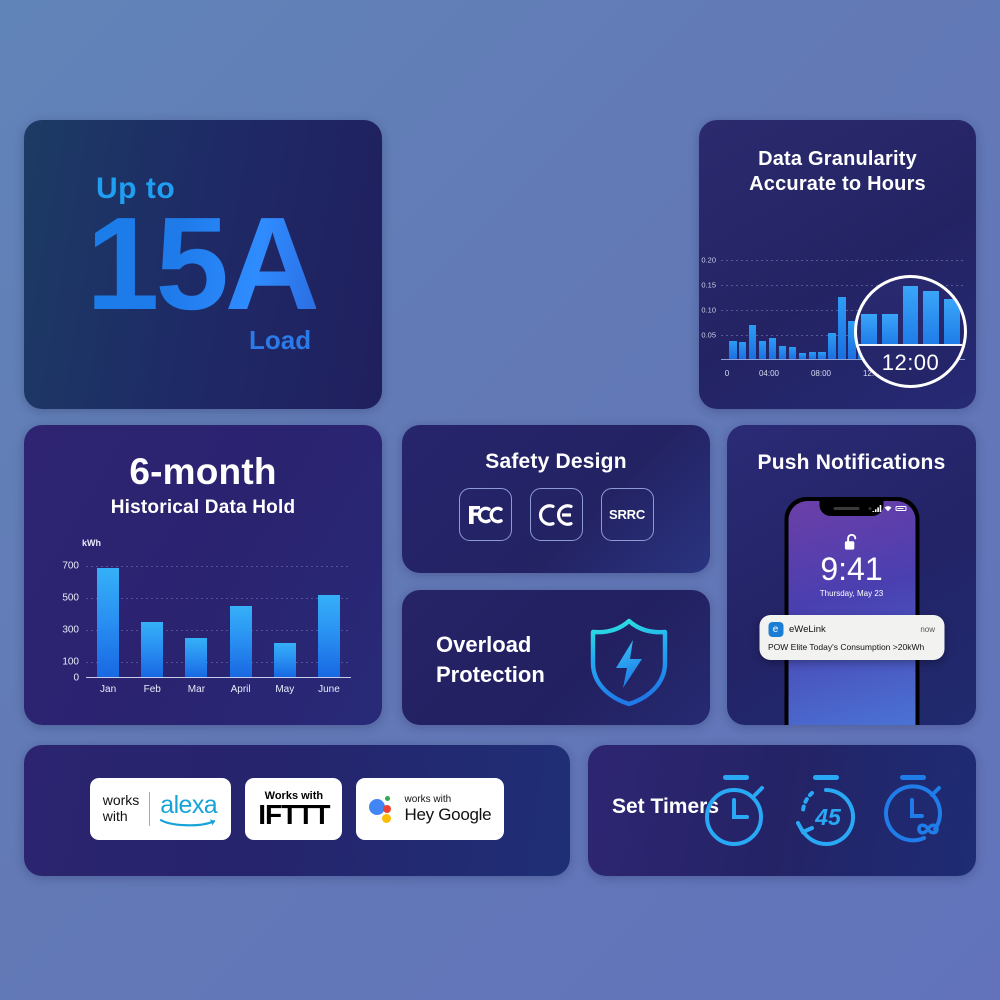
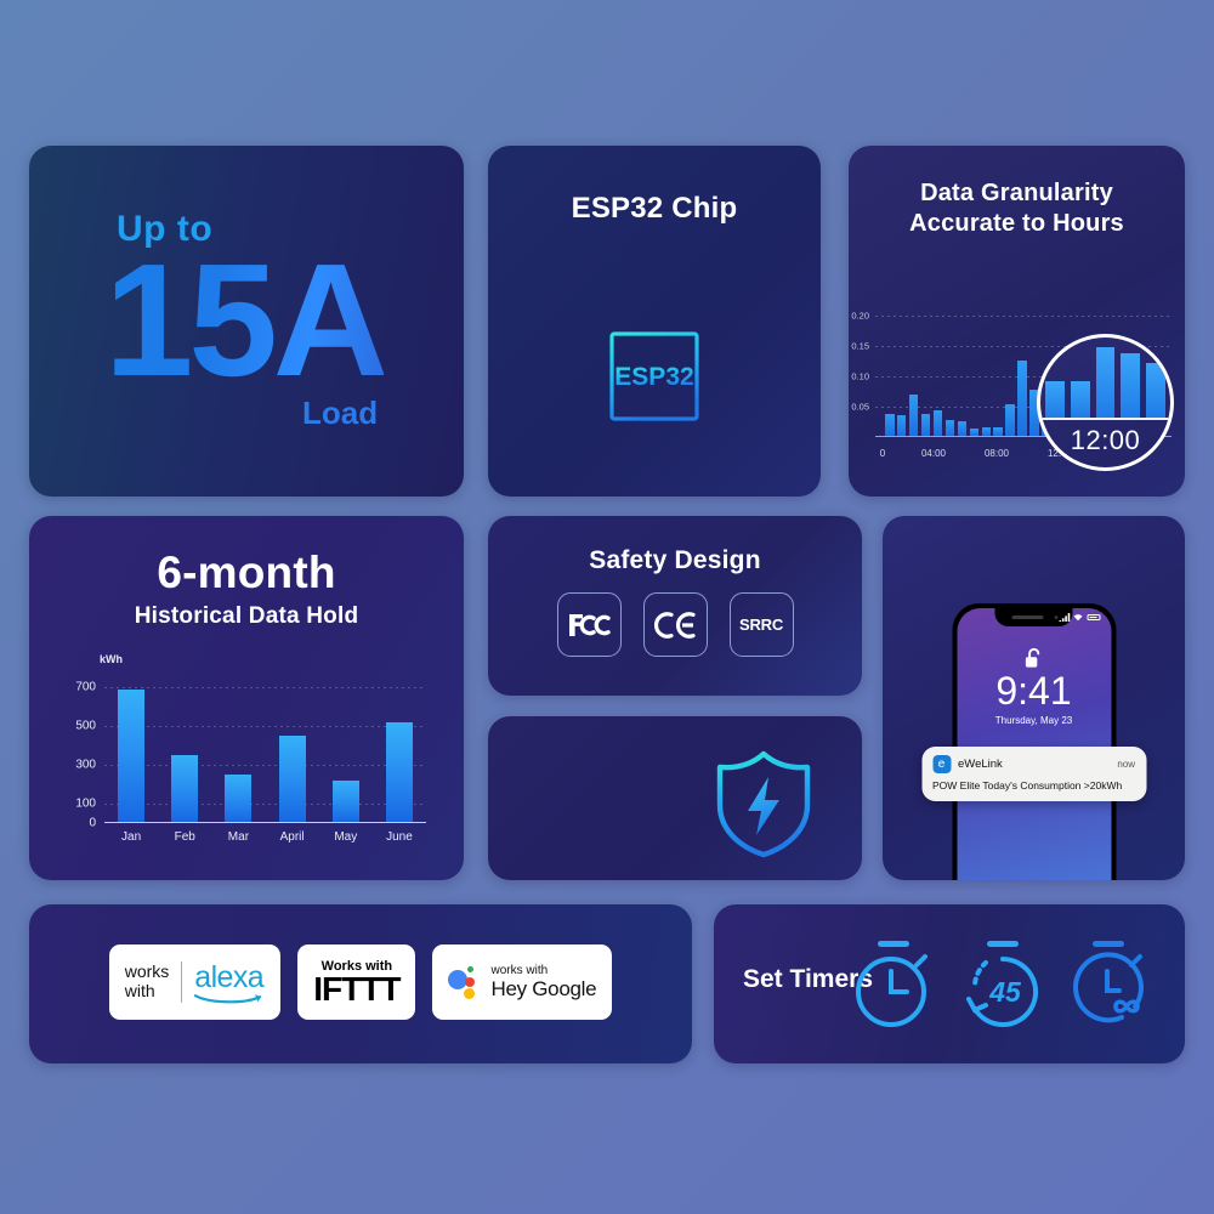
  Up to
  15A
  Load
+ ESP32 Chip
+ ESP32
  Data Granularity
  Accurate to Hours
  0.05
  0.10
  0.15
  0.20
  0
  04:00
  08:00
  12:00
  6-month
  Historical Data Hold
  kWh
  0
  100
  300
  500
  700
  Jan
  Feb
  Mar
  April
  May
  June
  Safety Design
  SRRC
- Overload
- Protection
- Push Notifications
  9:41
  Thursday, May 23
  e
  eWeLink
  now
  POW Elite Today's Consumption >20kWh
  works
  with
  alexa
  Works with
  IFTTT
  works with
  Hey Google
  Set Timers
  45
